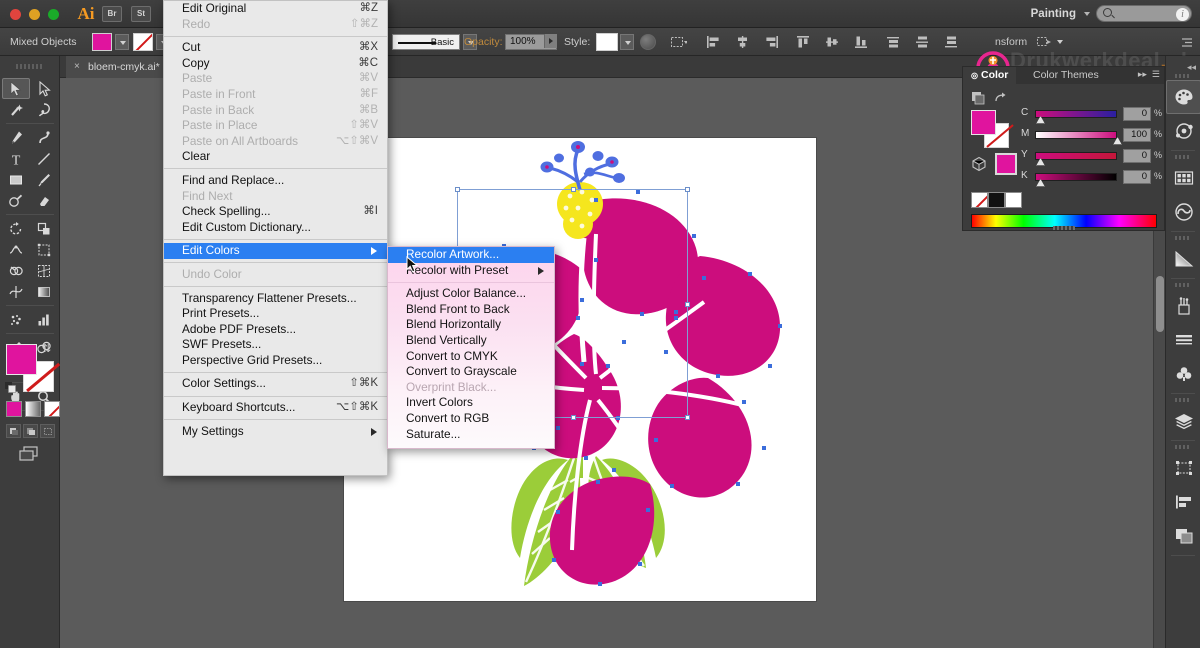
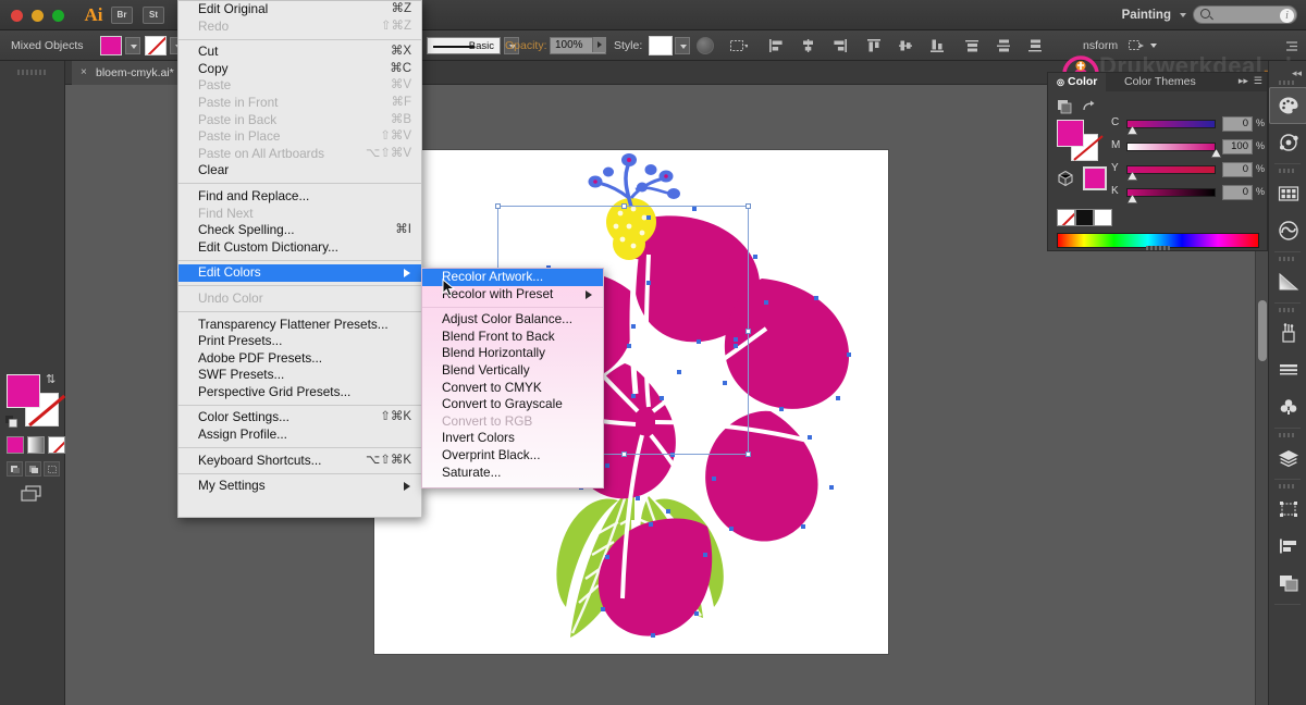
  Ai
  Br
  St
  Painting
  i
  Mixed Objects
  Basic
  Opacity:
  100%
  Style:
  Drukwerkdeal.
  nsform
  ×
  bloem-cmyk.ai*
- T
  ⇅
  ◎ Color
  Color Themes
  ▸▸
  ☰
  C
  0
  %
  M
  100
  %
  Y
  0
  %
  K
  0
  %
  ◂◂
  Edit Original
  ⌘Z
  Redo
  ⇧⌘Z
  Cut
  ⌘X
  Copy
  ⌘C
  Paste
  ⌘V
  Paste in Front
  ⌘F
  Paste in Back
  ⌘B
  Paste in Place
  ⇧⌘V
  Paste on All Artboards
  ⌥⇧⌘V
  Clear
  Find and Replace...
  Find Next
  Check Spelling...
  ⌘I
  Edit Custom Dictionary...
  Edit Colors
  Undo Color
  Transparency Flattener Presets...
  Print Presets...
  Adobe PDF Presets...
  SWF Presets...
  Perspective Grid Presets...
  Color Settings...
  ⇧⌘K
+ Assign Profile...
  Keyboard Shortcuts...
  ⌥⇧⌘K
  My Settings
  Recolor Artwork...
  Recolor with Preset
  Adjust Color Balance...
  Blend Front to Back
  Blend Horizontally
  Blend Vertically
  Convert to CMYK
  Convert to Grayscale
- Overprint Black...
+ Convert to RGB
  Invert Colors
- Convert to RGB
+ Overprint Black...
  Saturate...
